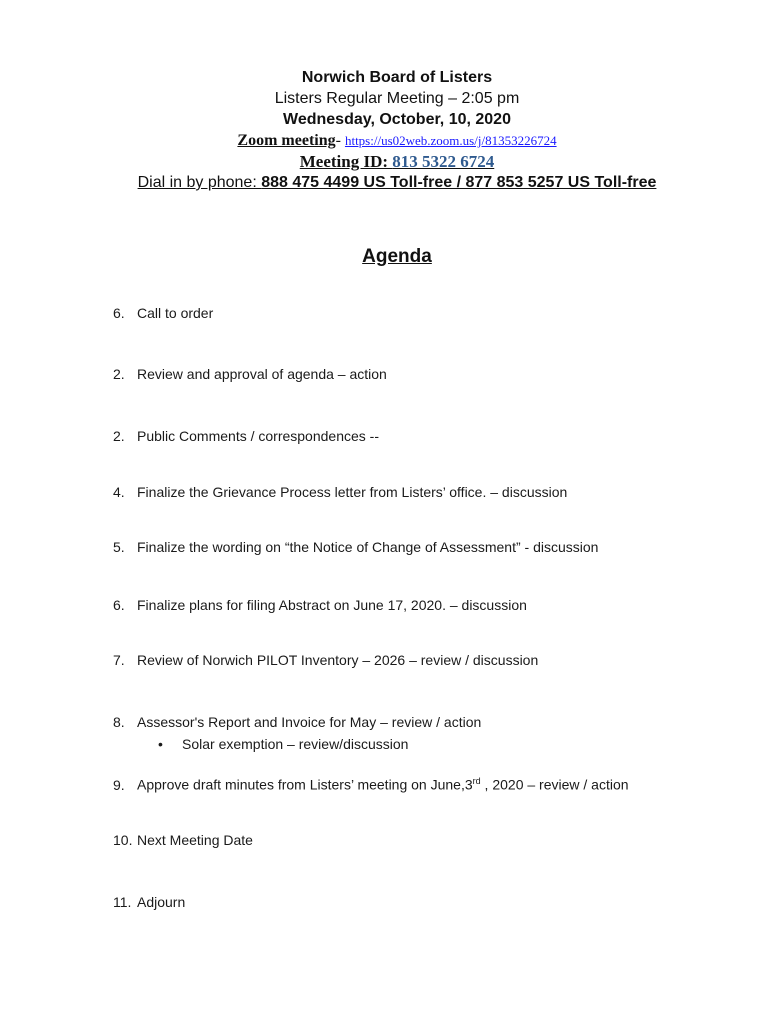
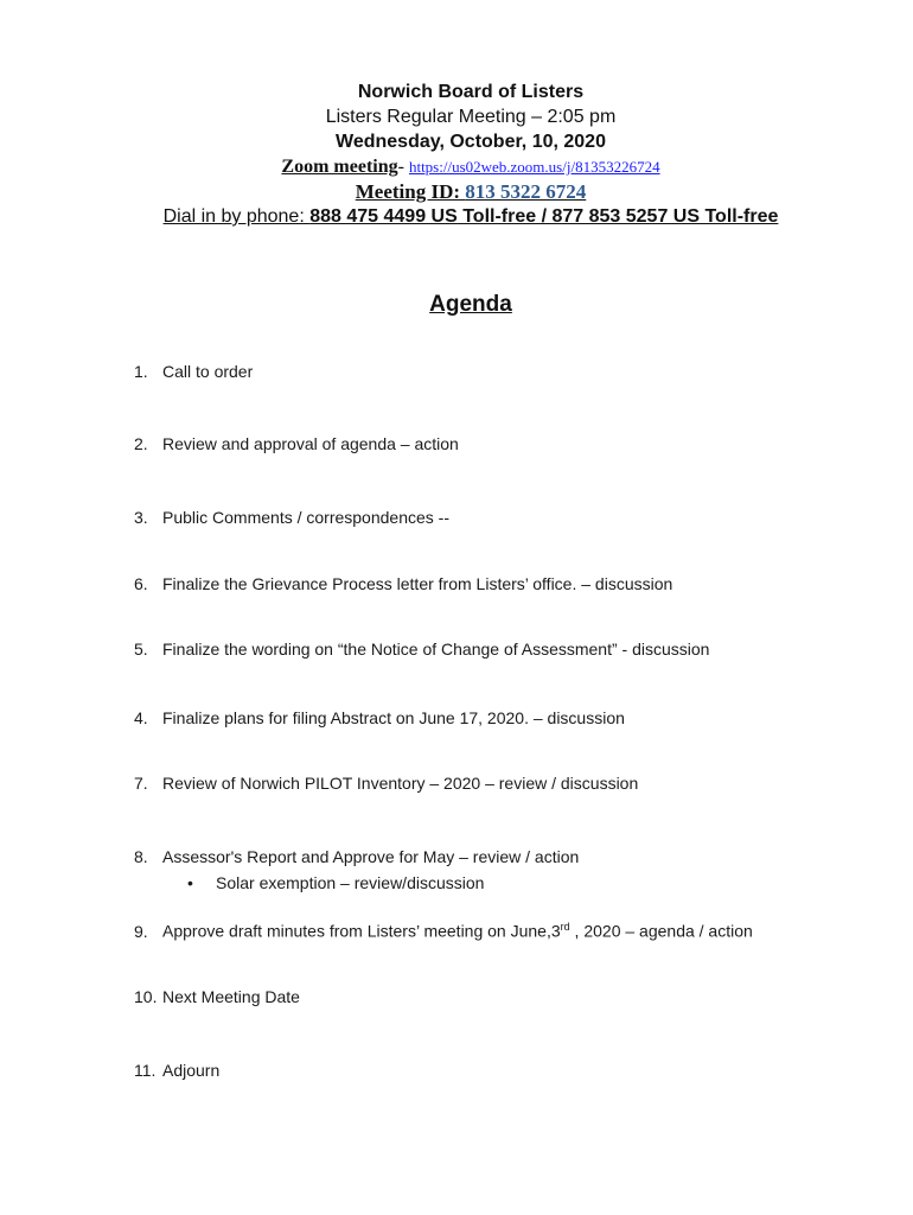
  Norwich Board of Listers
  Listers Regular Meeting – 2:05 pm
  Wednesday, October, 10, 2020
  Zoom meeting- https://us02web.zoom.us/j/81353226724
  Meeting ID: 813 5322 6724
  Dial in by phone: 888 475 4499 US Toll-free / 877 853 5257 US Toll-free
  Agenda
- 6. Call to order
+ 1. Call to order
  2. Review and approval of agenda – action
- 2. Public Comments / correspondences --
+ 3. Public Comments / correspondences --
- 4. Finalize the Grievance Process letter from Listers’ office. – discussion
+ 6. Finalize the Grievance Process letter from Listers’ office. – discussion
  5. Finalize the wording on “the Notice of Change of Assessment” - discussion
- 6. Finalize plans for filing Abstract on June 17, 2020. – discussion
+ 4. Finalize plans for filing Abstract on June 17, 2020. – discussion
- 7. Review of Norwich PILOT Inventory – 2026 – review / discussion
+ 7. Review of Norwich PILOT Inventory – 2020 – review / discussion
- 8. Assessor's Report and Invoice for May – review / action
+ 8. Assessor's Report and Approve for May – review / action
  • Solar exemption – review/discussion
- 9. Approve draft minutes from Listers’ meeting on June,3rd , 2020 – review / action
+ 9. Approve draft minutes from Listers’ meeting on June,3rd , 2020 – agenda / action
  10. Next Meeting Date
  11. Adjourn
